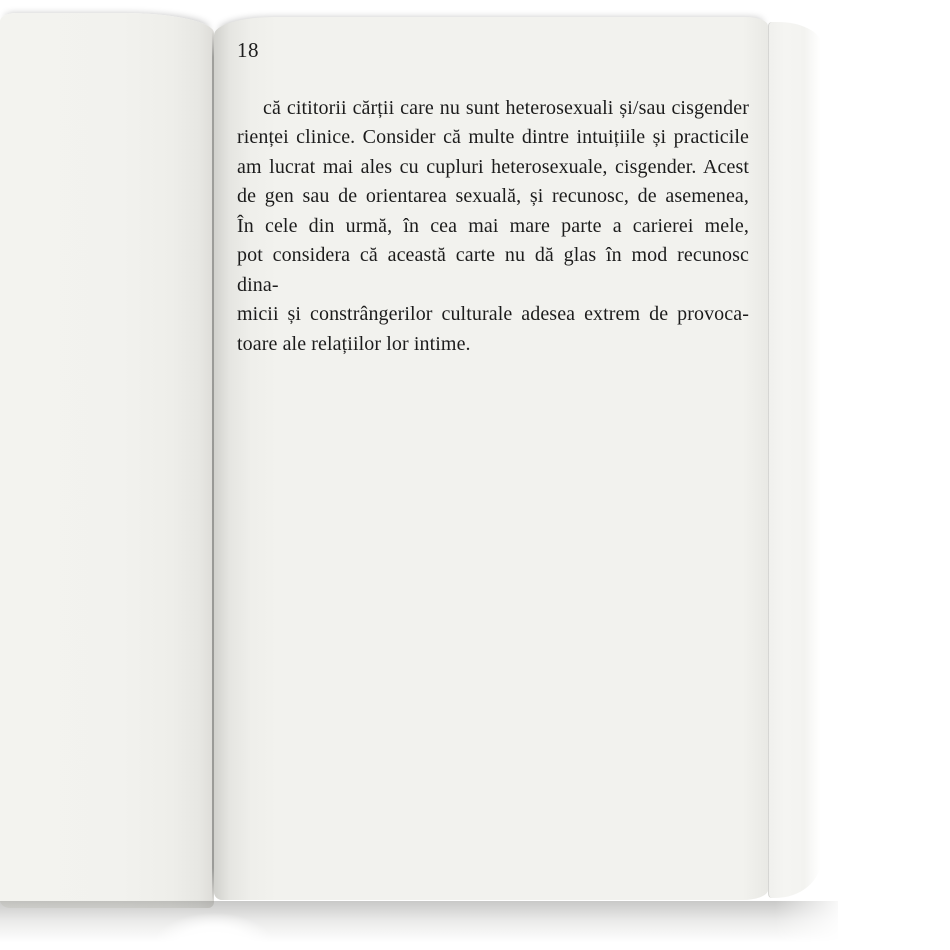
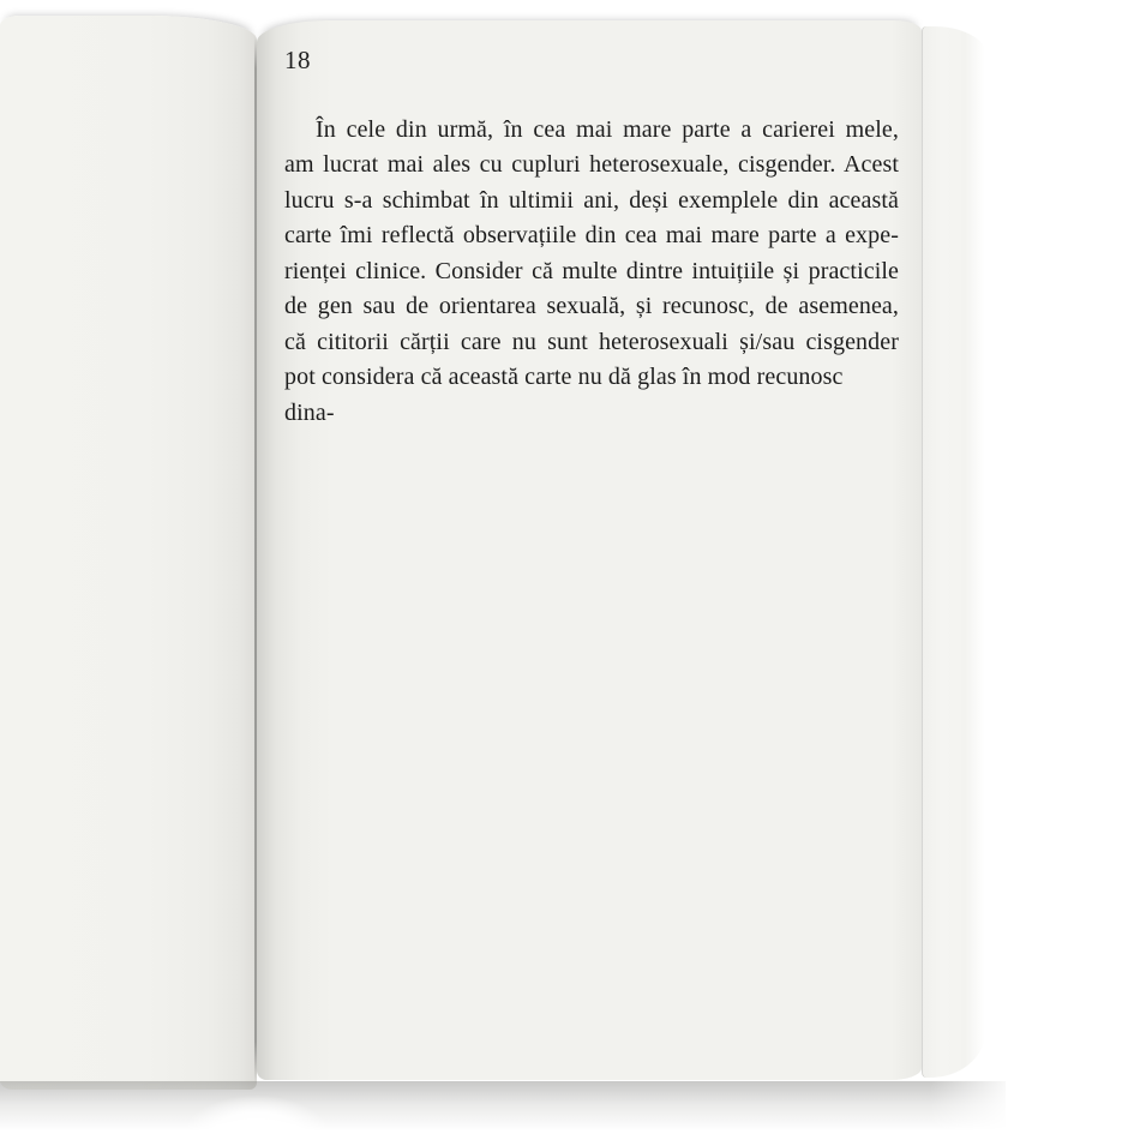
  18
- că cititorii cărții care nu sunt heterosexuali și/sau cisgender
+ În cele din urmă, în cea mai mare parte a carierei mele,
- rienței clinice. Consider că multe dintre intuițiile și practicile
+ am lucrat mai ales cu cupluri heterosexuale, cisgender. Acest
+ lucru s-a schimbat în ultimii ani, deși exemplele din această
+ carte îmi reflectă observațiile din cea mai mare parte a expe-
- am lucrat mai ales cu cupluri heterosexuale, cisgender. Acest
+ rienței clinice. Consider că multe dintre intuițiile și practicile
  de gen sau de orientarea sexuală, și recunosc, de asemenea,
- În cele din urmă, în cea mai mare parte a carierei mele,
+ că cititorii cărții care nu sunt heterosexuali și/sau cisgender
  pot considera că această carte nu dă glas în mod recunosc dina-
- micii și constrângerilor culturale adesea extrem de provoca-
- toare ale relațiilor lor intime.
